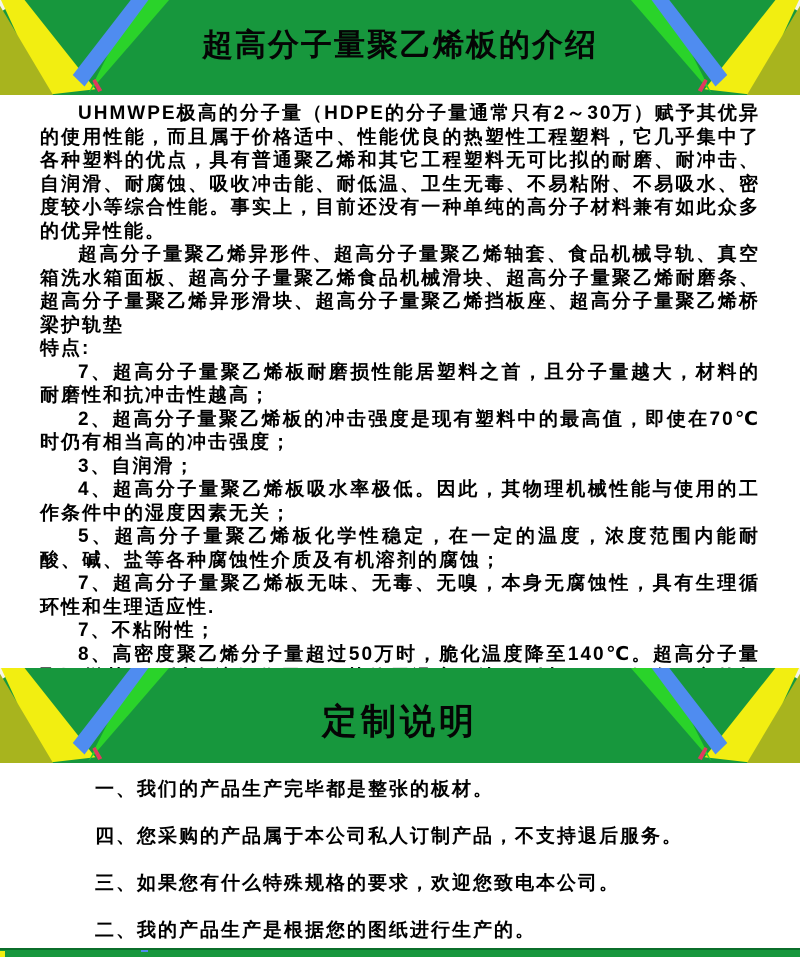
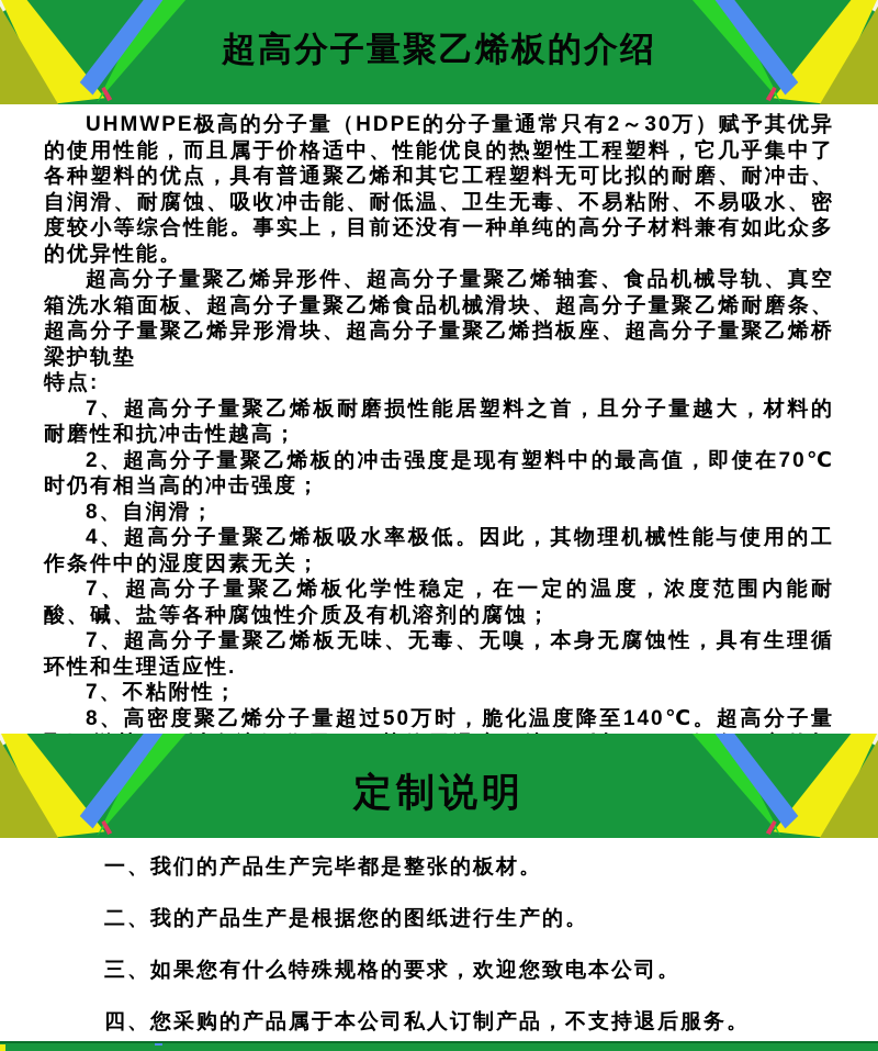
  超高分子量聚乙烯板的介绍
  UHMWPE极高的分子量（HDPE的分子量通常只有2～30万）赋予其优异的使用性能，而且属于价格适中、性能优良的热塑性工程塑料，它几乎集中了各种塑料的优点，具有普通聚乙烯和其它工程塑料无可比拟的耐磨、耐冲击、自润滑、耐腐蚀、吸收冲击能、耐低温、卫生无毒、不易粘附、不易吸水、密度较小等综合性能。事实上，目前还没有一种单纯的高分子材料兼有如此众多的优异性能。
  超高分子量聚乙烯异形件、超高分子量聚乙烯轴套、食品机械导轨、真空箱洗水箱面板、超高分子量聚乙烯食品机械滑块、超高分子量聚乙烯耐磨条、超高分子量聚乙烯异形滑块、超高分子量聚乙烯挡板座、超高分子量聚乙烯桥梁护轨垫
  特点:
  7、超高分子量聚乙烯板耐磨损性能居塑料之首，且分子量越大，材料的耐磨性和抗冲击性越高；
  2、超高分子量聚乙烯板的冲击强度是现有塑料中的最高值，即使在70℃时仍有相当高的冲击强度；
- 3、自润滑；
+ 8、自润滑；
  4、超高分子量聚乙烯板吸水率极低。因此，其物理机械性能与使用的工作条件中的湿度因素无关；
- 5、超高分子量聚乙烯板化学性稳定，在一定的温度，浓度范围内能耐酸、碱、盐等各种腐蚀性介质及有机溶剂的腐蚀；
+ 7、超高分子量聚乙烯板化学性稳定，在一定的温度，浓度范围内能耐酸、碱、盐等各种腐蚀性介质及有机溶剂的腐蚀；
  7、超高分子量聚乙烯板无味、无毒、无嗅，本身无腐蚀性，具有生理循环性和生理适应性.
  7、不粘附性；
  定制说明
  一、我们的产品生产完毕都是整张的板材。
- 四、您采购的产品属于本公司私人订制产品，不支持退后服务。
+ 二、我的产品生产是根据您的图纸进行生产的。
  三、如果您有什么特殊规格的要求，欢迎您致电本公司。
- 二、我的产品生产是根据您的图纸进行生产的。
+ 四、您采购的产品属于本公司私人订制产品，不支持退后服务。
